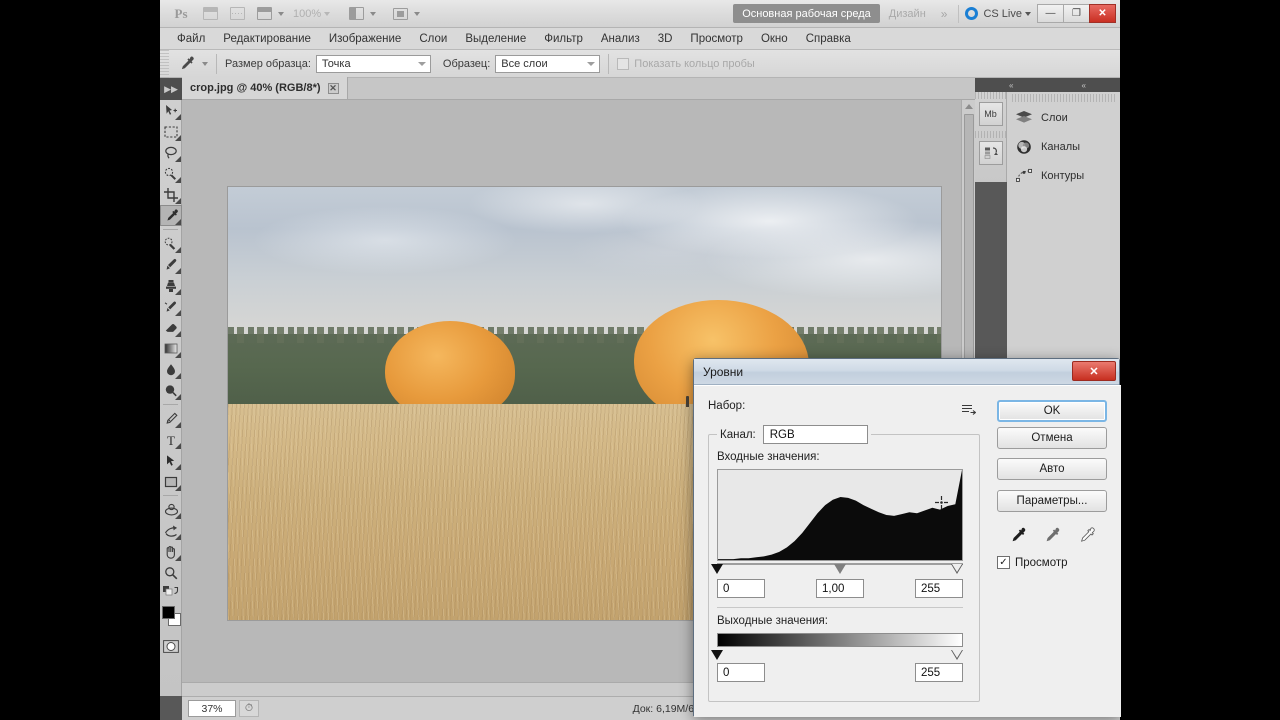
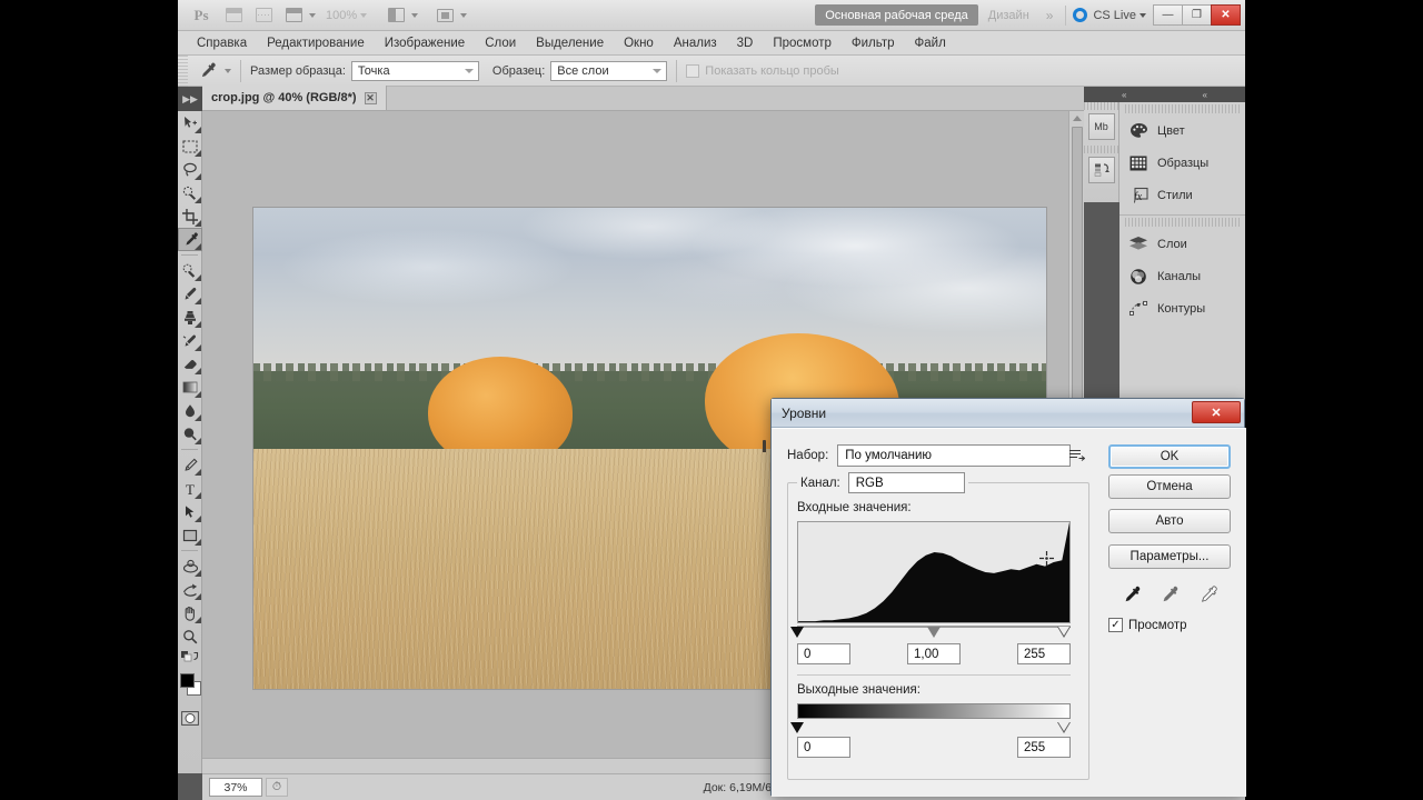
  Ps
  100%
  Основная рабочая среда
  Дизайн
  »
  CS Live
  —
  ❐
  ✕
- Файл
+ Справка
  Редактирование
  Изображение
  Слои
  Выделение
- Фильтр
+ Окно
  Анализ
  3D
  Просмотр
- Окно
+ Фильтр
- Справка
+ Файл
  Размер образца:
  Точка
  Образец:
  Все слои
  Показать кольцо пробы
  ▶▶
  crop.jpg @ 40% (RGB/8*)
  ✕
  T
  37%
  ⏱
  Док: 6,19M/6
  «
  «
  Mb
+ Цвет
+ Образцы
+ fx
+ Стили
  Слои
  Каналы
  Контуры
  Уровни
  ✕
  Набор:
+ По умолчанию
  Канал:
  RGB
  Входные значения:
  0
  1,00
  255
  Выходные значения:
  0
  255
  OK
  Отмена
  Авто
  Параметры...
  ✓
  Просмотр
